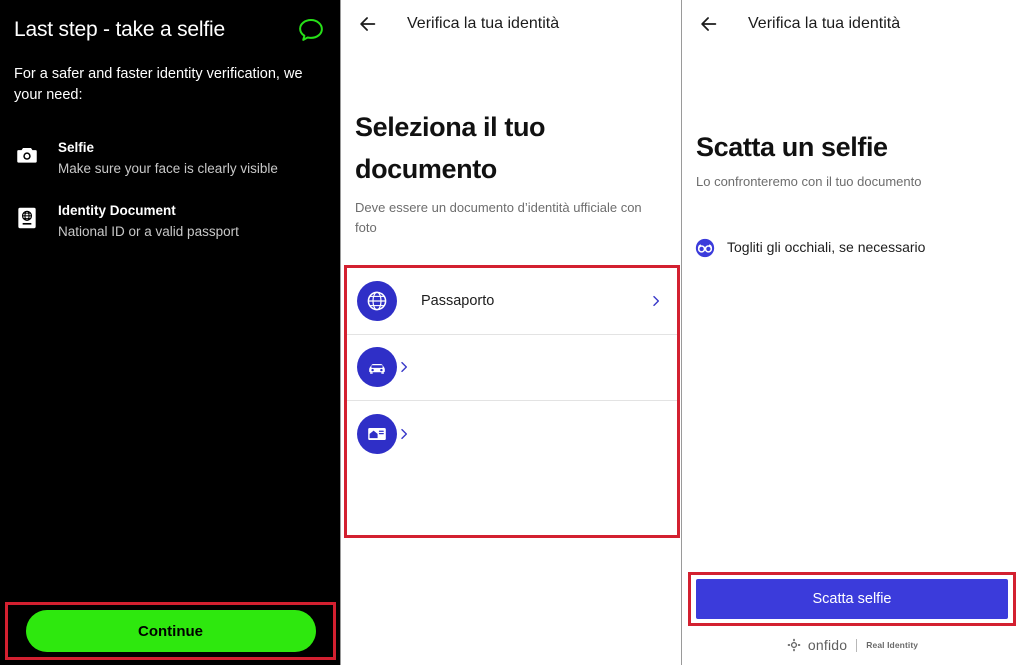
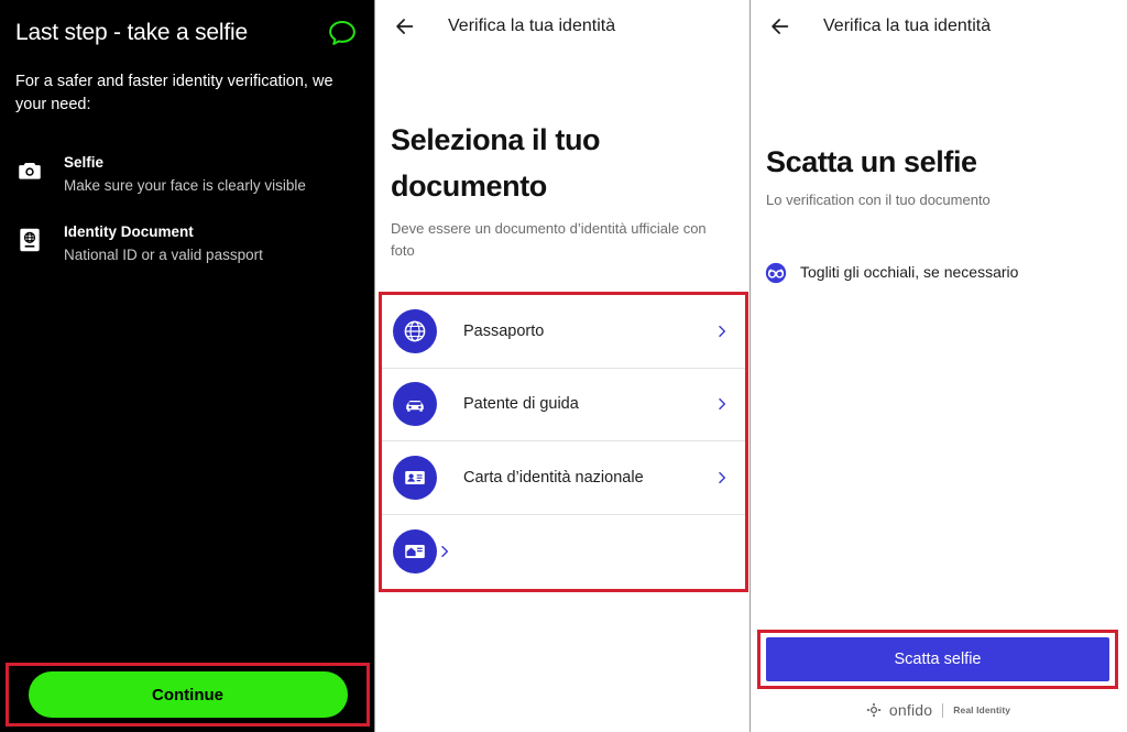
  Last step - take a selfie
  For a safer and faster identity verification, we your need:
  Selfie
  Make sure your face is clearly visible
  Identity Document
  National ID or a valid passport
  Continue
  Verifica la tua identità
  Seleziona il tuo documento
  Deve essere un documento d’identità ufficiale con foto
  Passaporto
+ Patente di guida
+ Carta d’identità nazionale
  Verifica la tua identità
  Scatta un selfie
- Lo confronteremo con il tuo documento
+ Lo verification con il tuo documento
  Togliti gli occhiali, se necessario
  Scatta selfie
  onfido
  Real Identity
